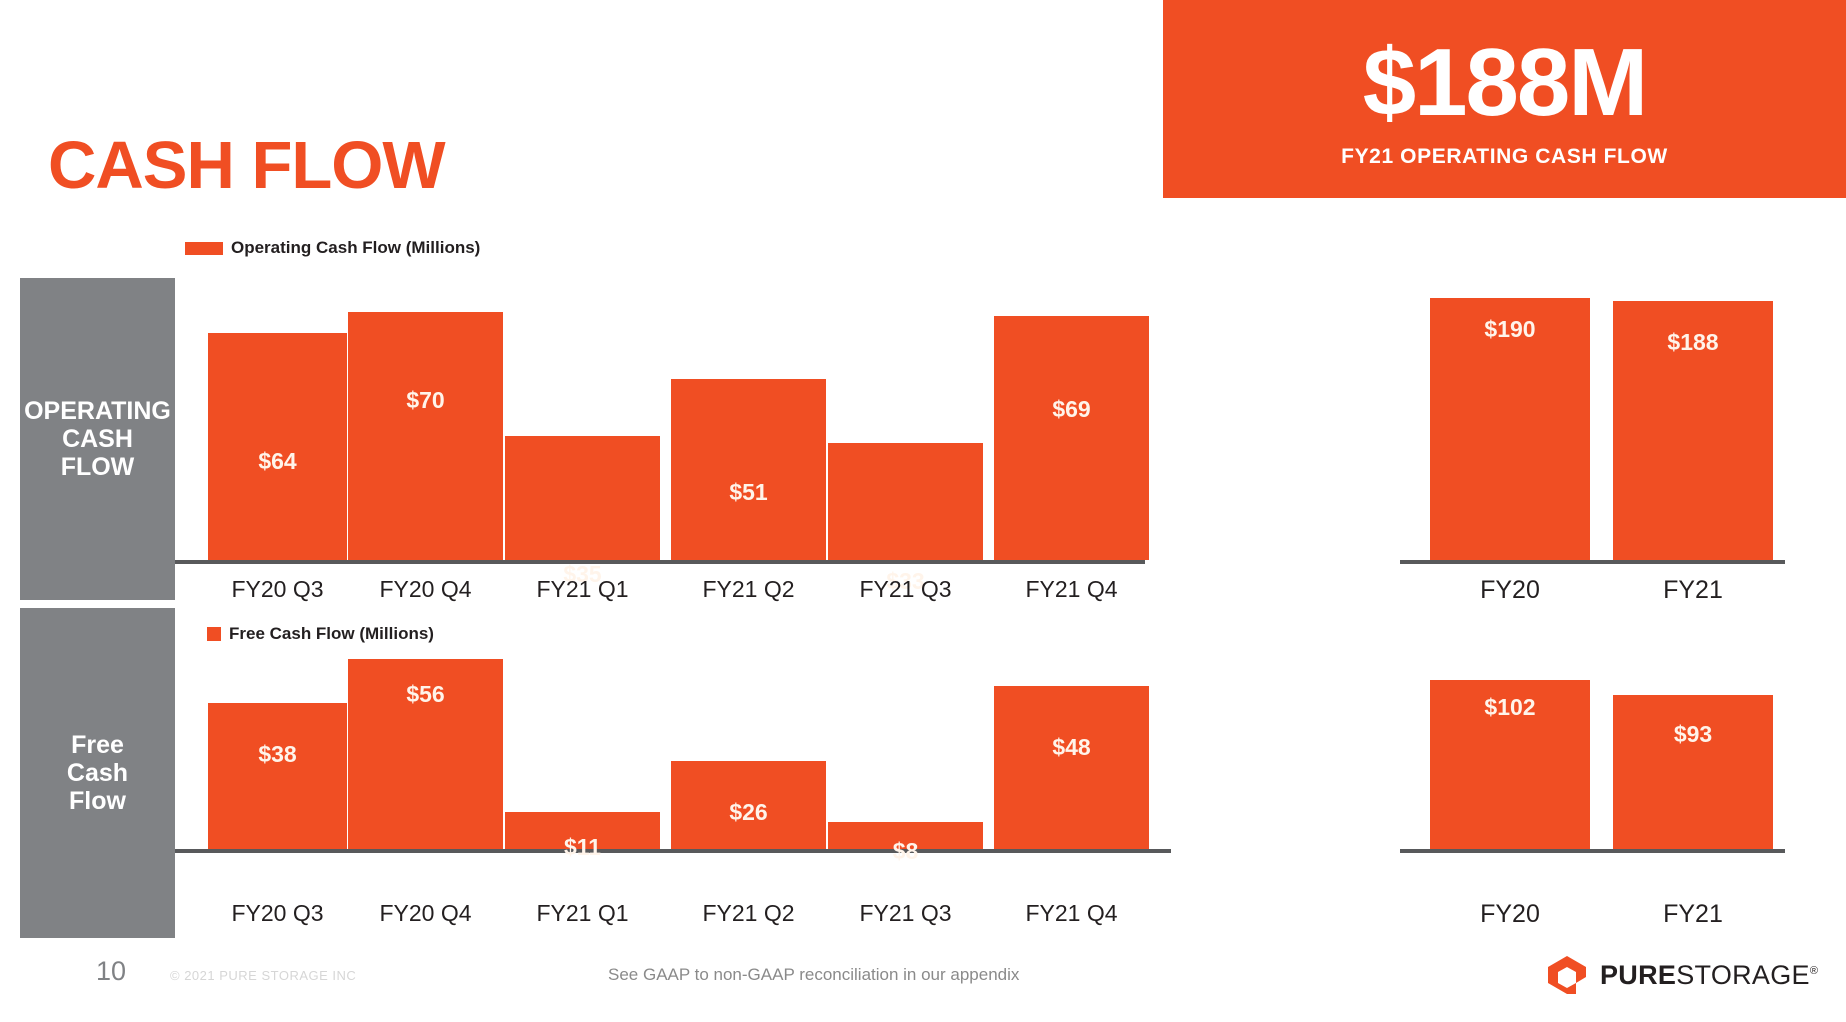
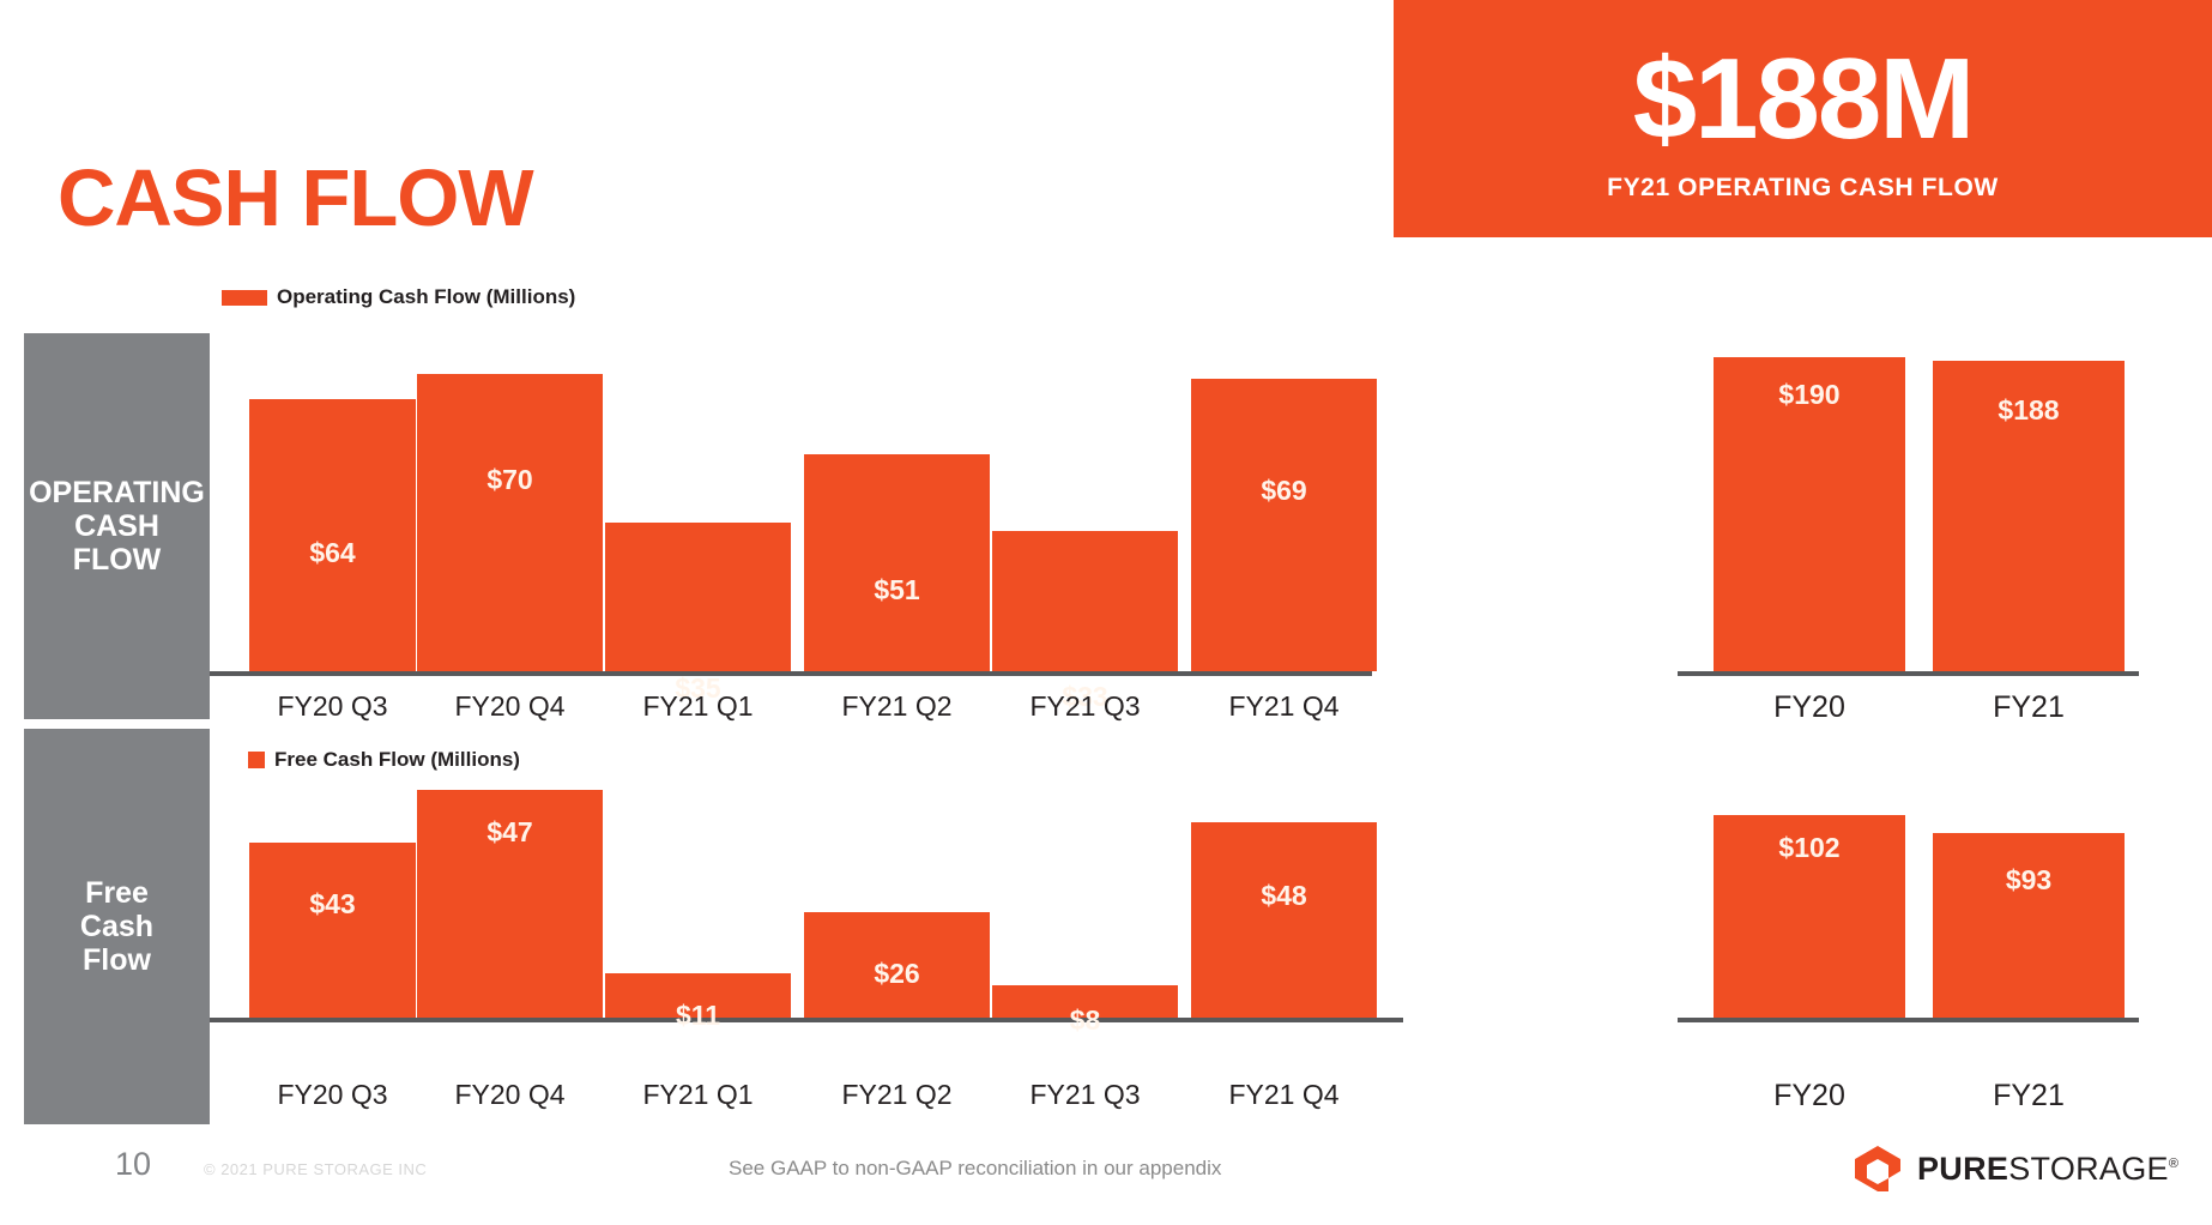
  $188M
  FY21 OPERATING CASH FLOW
  CASH FLOW
  OPERATING
  CASH
  FLOW
  Free
  Cash
  Flow
  Operating Cash Flow (Millions)
  $64
  FY20 Q3
  $70
  FY20 Q4
  $35
  FY21 Q1
  $51
  FY21 Q2
  $33
  FY21 Q3
  $69
  FY21 Q4
  $190
  FY20
  $188
  FY21
  Free Cash Flow (Millions)
- $38
+ $43
  FY20 Q3
- $56
+ $47
  FY20 Q4
  $11
  FY21 Q1
  $26
  FY21 Q2
  $8
  FY21 Q3
  $48
  FY21 Q4
  $102
  FY20
  $93
  FY21
  10
  © 2021 PURE STORAGE INC
  See GAAP to non-GAAP reconciliation in our appendix
  PURESTORAGE®
